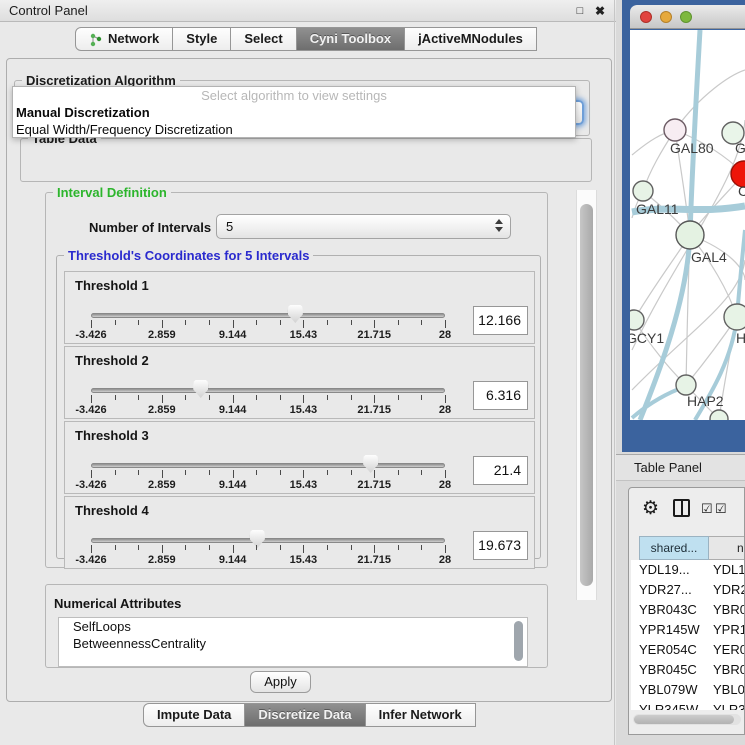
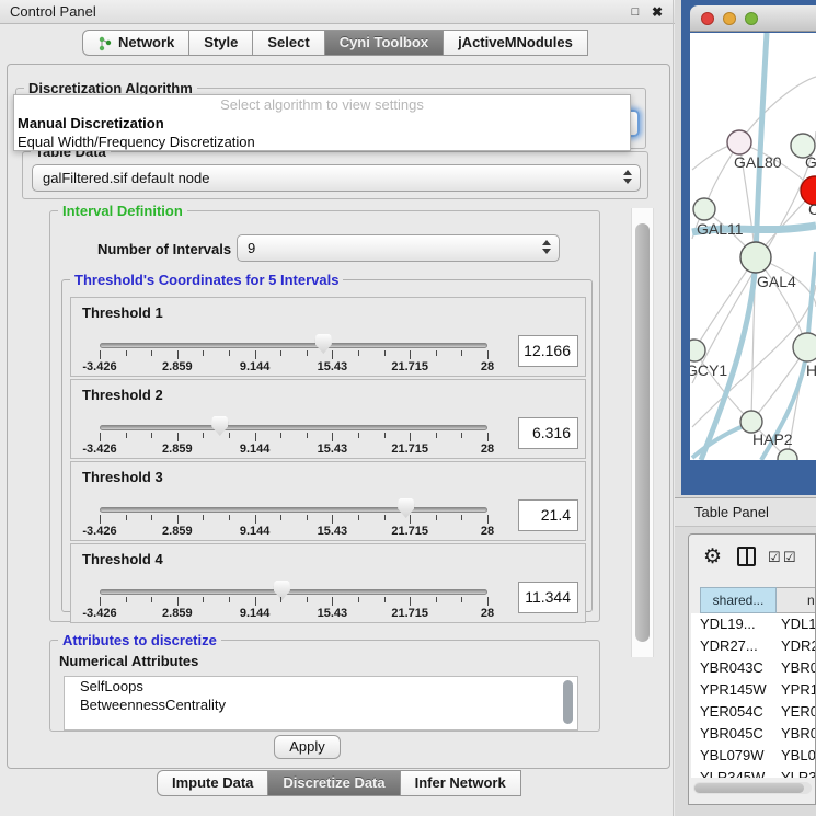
  Control Panel
  □
  ✖
  Network
  Style
  Select
  Cyni Toolbox
  jActiveMNodules
  Discretization Algorithm
  Select algorithm to view settings
  Manual Discretization
  Equal Width/Frequency Discretization
  Table Data
+ galFiltered.sif default node
  Interval Definition
  Number of Intervals
- 5
+ 9
  Threshold's Coordinates for 5 Intervals
  Threshold 1
  -3.426
  2.859
  9.144
  15.43
  21.715
  28
  12.166
  Threshold 2
  -3.426
  2.859
  9.144
  15.43
  21.715
  28
  6.316
  Threshold 3
  -3.426
  2.859
  9.144
  15.43
  21.715
  28
  21.4
  Threshold 4
  -3.426
  2.859
  9.144
  15.43
  21.715
  28
- 19.673
+ 11.344
+ Attributes to discretize
  Numerical Attributes
  SelfLoops
  BetweennessCentrality
  Apply
  Impute Data
  Discretize Data
  Infer Network
  GAL80
  C
  GAL11
  GAL4
  GCY1
  H
  HAP2
  Table Panel
  ⚙
  ☑
  ☑
  shared...
  YDL19...
  YDL1
  YDR27...
  YDR
  YBR043C
  YBR0
  YPR145W
  YPR1
  YER054C
  YER0
  YBR045C
  YBR0
  YBL079W
  YBL0
  YLR345W
  YLR3
